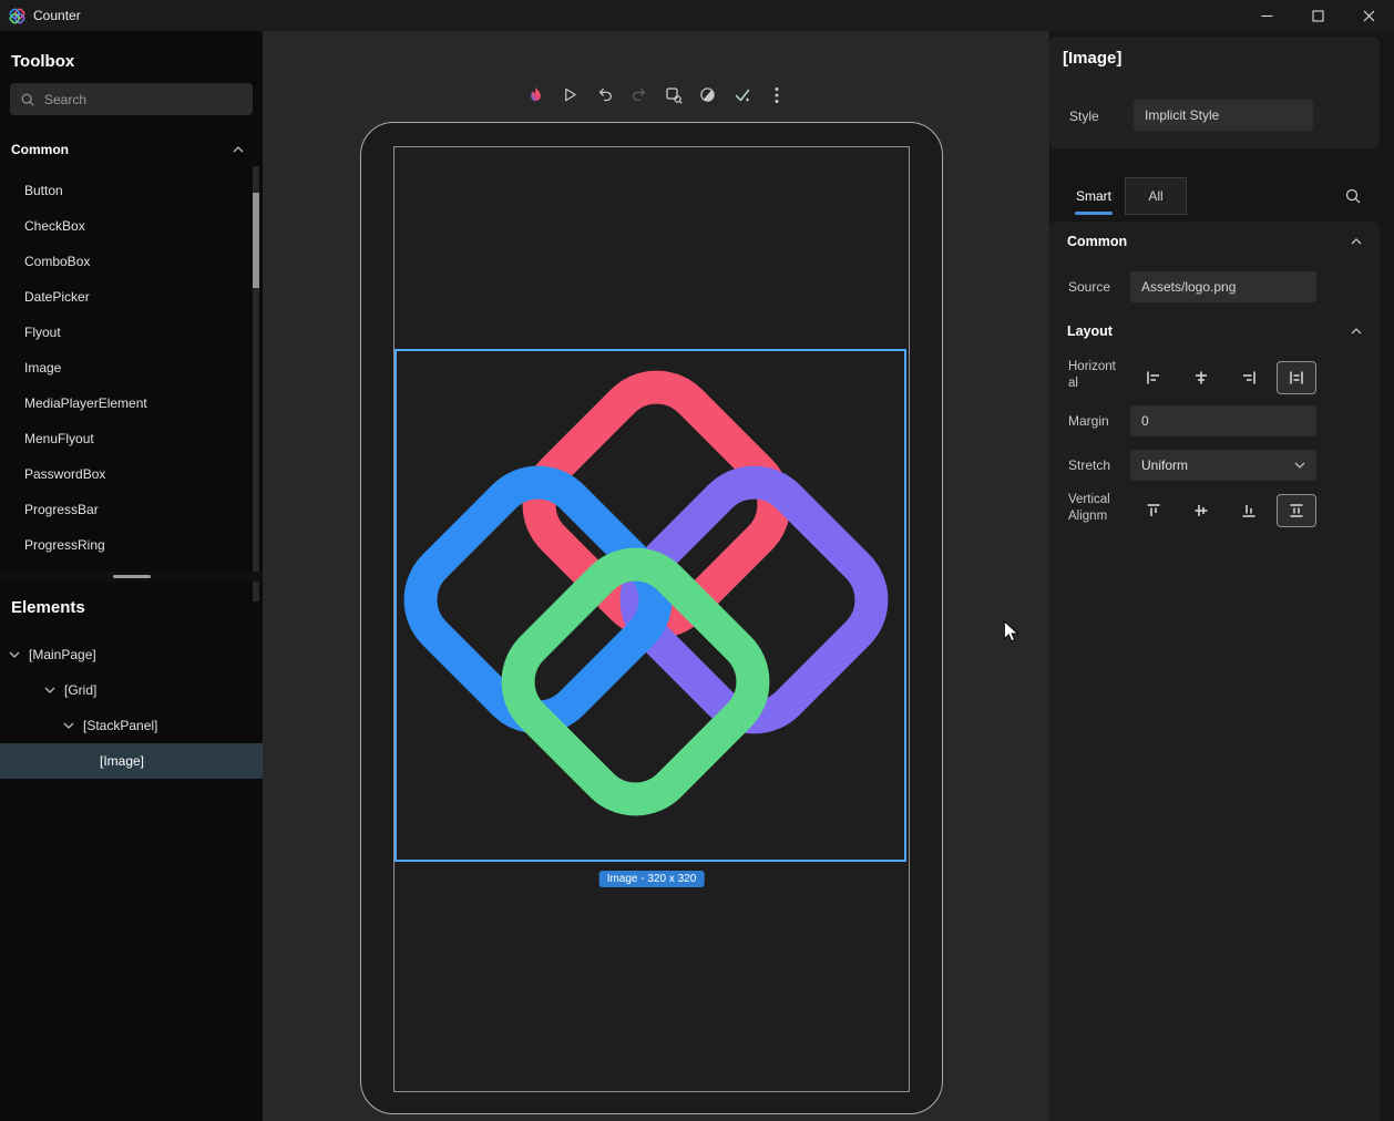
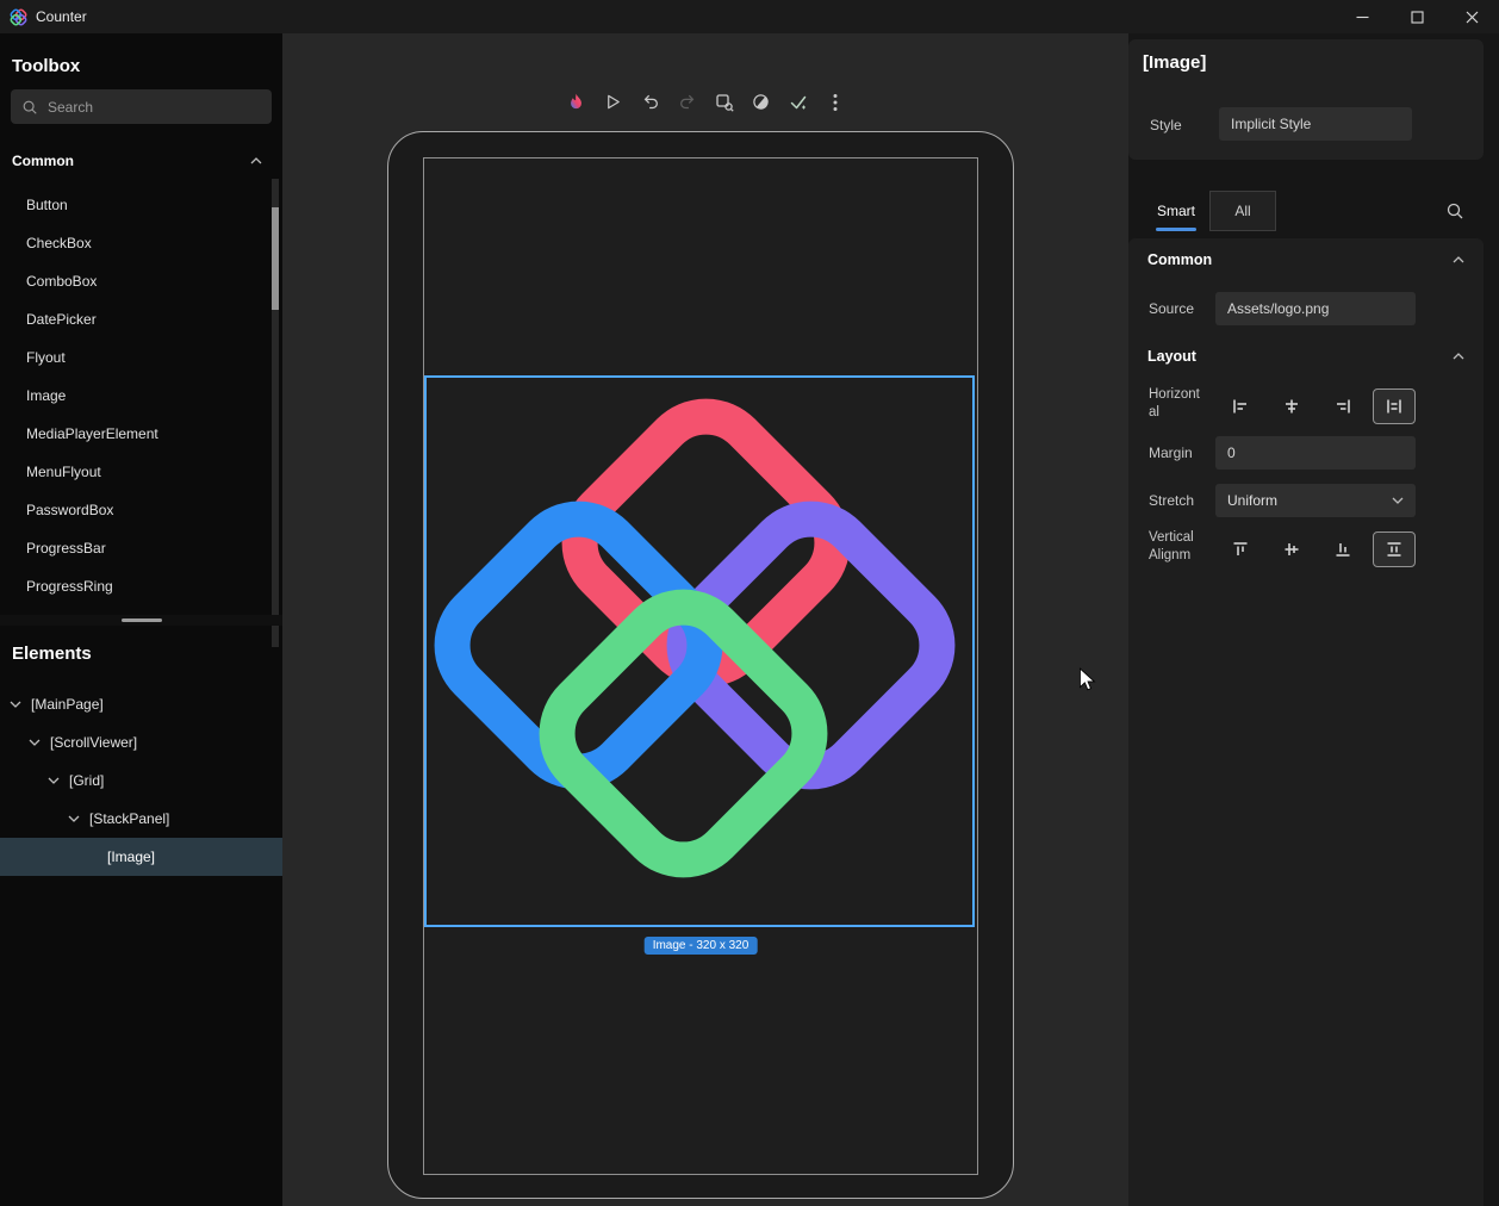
  Counter
  Toolbox
  Search
  Common
  Button
  CheckBox
  ComboBox
  DatePicker
  Flyout
  Image
  MediaPlayerElement
  MenuFlyout
  PasswordBox
  ProgressBar
  ProgressRing
  Elements
  [MainPage]
+ [ScrollViewer]
  [Grid]
  [StackPanel]
  [Image]
  Image - 320 x 320
  [Image]
  Style
  Implicit Style
  Smart
  All
  Common
  Source
  Assets/logo.png
  Layout
  Horizontal
  Margin
  0
  Stretch
  Uniform
  Vertical Alignm
